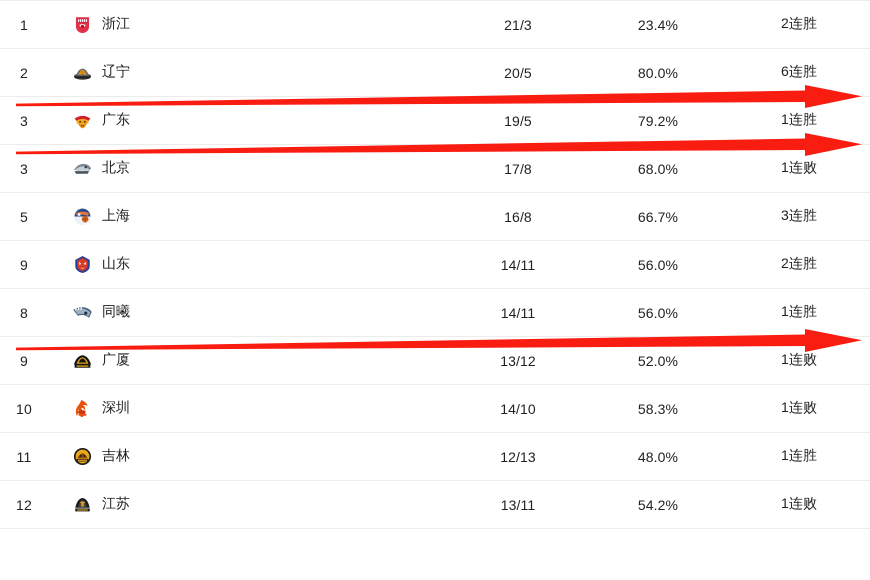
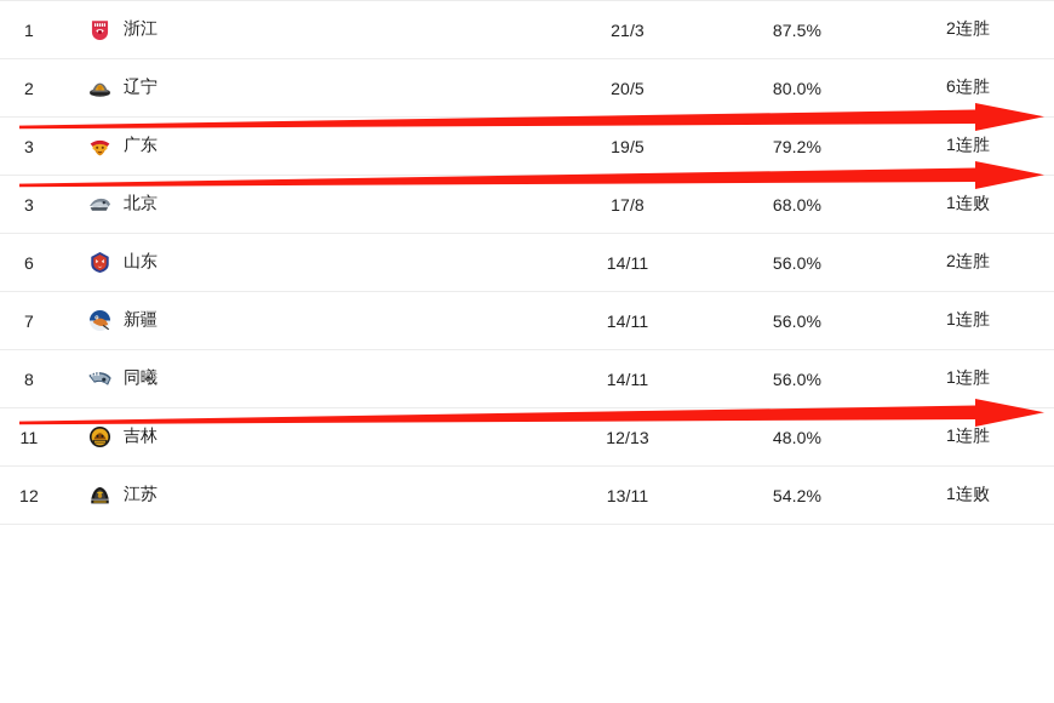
- 1	浙江	21/3	23.4%	2连胜
+ 1	浙江	21/3	87.5%	2连胜
  2	辽宁	20/5	80.0%	6连胜
  3	广东	19/5	79.2%	1连胜
  3	北京	17/8	68.0%	1连败
- 5	上海	16/8	66.7%	3连胜
- 9	山东	14/11	56.0%	2连胜
+ 6	山东	14/11	56.0%	2连胜
+ 7	新疆	14/11	56.0%	1连胜
  8	同曦	14/11	56.0%	1连胜
- 9	广厦	13/12	52.0%	1连败
- 10	深圳	14/10	58.3%	1连败
  11	吉林	12/13	48.0%	1连胜
  12	江苏	13/11	54.2%	1连败
